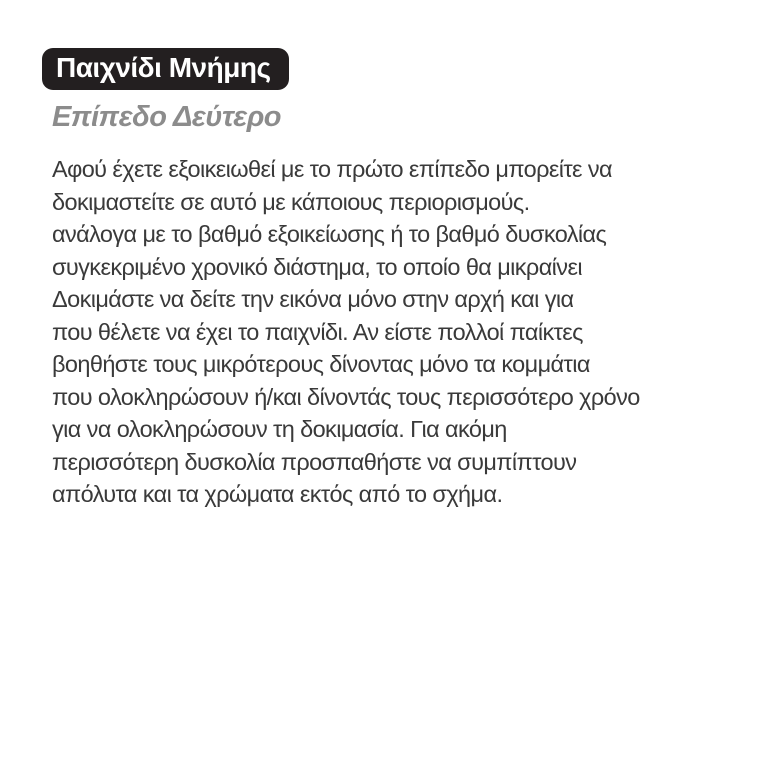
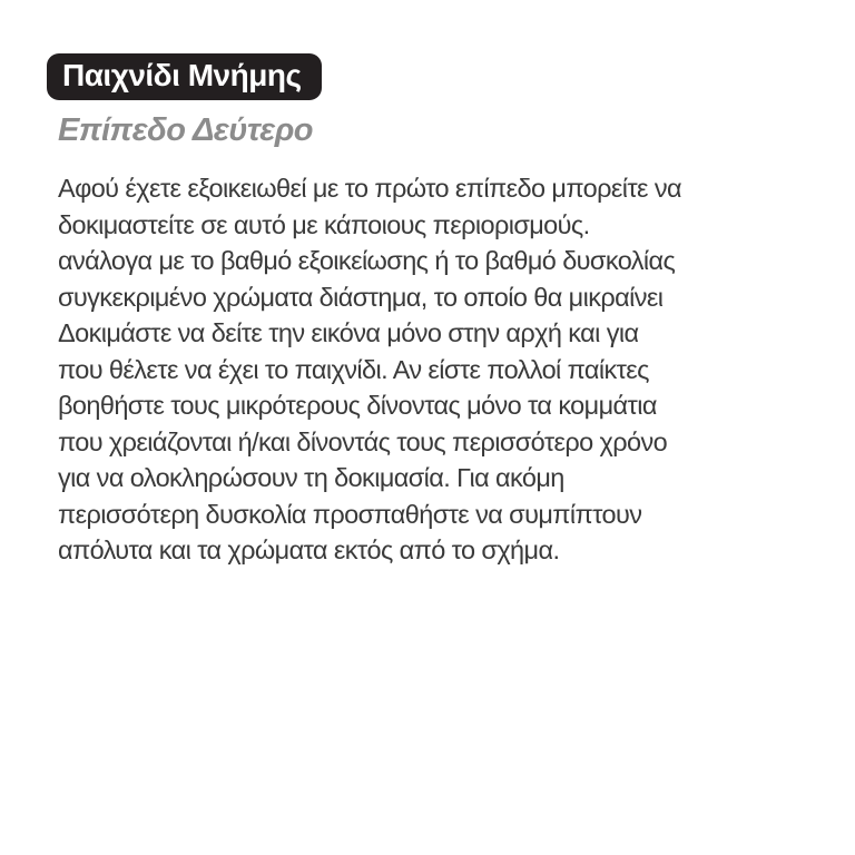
  Παιχνίδι Μνήμης
  Επίπεδο Δεύτερο
  Αφού έχετε εξοικειωθεί με το πρώτο επίπεδο μπορείτε να
  δοκιμαστείτε σε αυτό με κάποιους περιορισμούς.
  ανάλογα με το βαθμό εξοικείωσης ή το βαθμό δυσκολίας
- συγκεκριμένο χρονικό διάστημα, το οποίο θα μικραίνει
+ συγκεκριμένο χρώματα διάστημα, το οποίο θα μικραίνει
  Δοκιμάστε να δείτε την εικόνα μόνο στην αρχή και για
  που θέλετε να έχει το παιχνίδι. Αν είστε πολλοί παίκτες
  βοηθήστε τους μικρότερους δίνοντας μόνο τα κομμάτια
- που ολοκληρώσουν ή/και δίνοντάς τους περισσότερο χρόνο
+ που χρειάζονται ή/και δίνοντάς τους περισσότερο χρόνο
  για να ολοκληρώσουν τη δοκιμασία. Για ακόμη
  περισσότερη δυσκολία προσπαθήστε να συμπίπτουν
  απόλυτα και τα χρώματα εκτός από το σχήμα.
